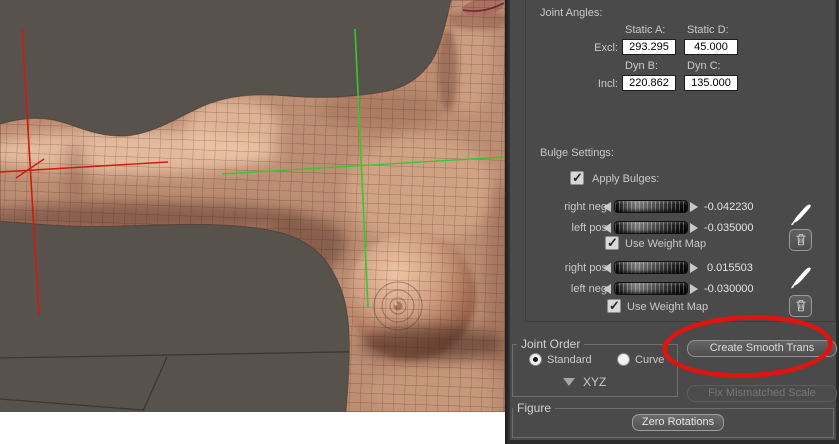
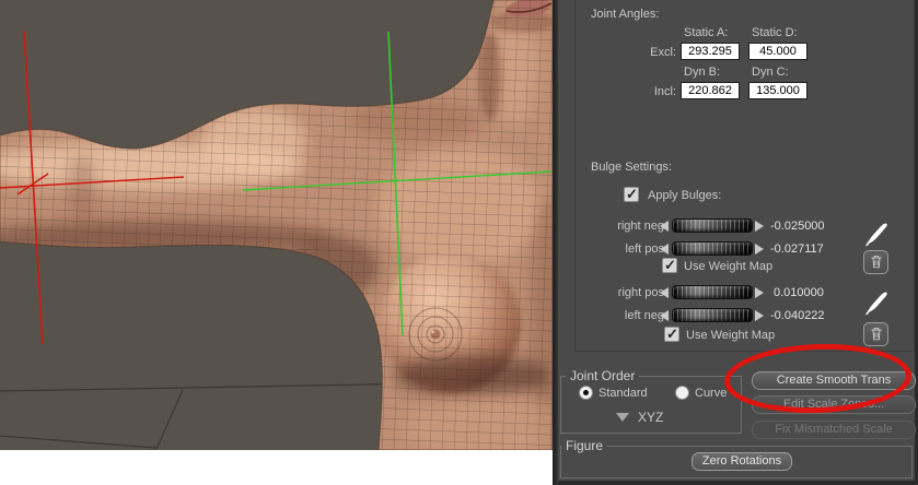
  Joint Angles:
  Static A:
  Static D:
  Excl:
  293.295
  45.000
  Dyn B:
  Dyn C:
  Incl:
  220.862
  135.000
  Bulge Settings:
  Apply Bulges:
  right neg
- -0.042230
+ -0.025000
  left pos
- -0.035000
+ -0.027117
  Use Weight Map
  right pos
- 0.015503
+ 0.010000
  left neg
- -0.030000
+ -0.040222
  Use Weight Map
  Joint Order
  Standard
  Curve
  XYZ
  Create Smooth Trans
+ Edit Scale Zones...
  Fix Mismatched Scale
  Figure
  Zero Rotations
